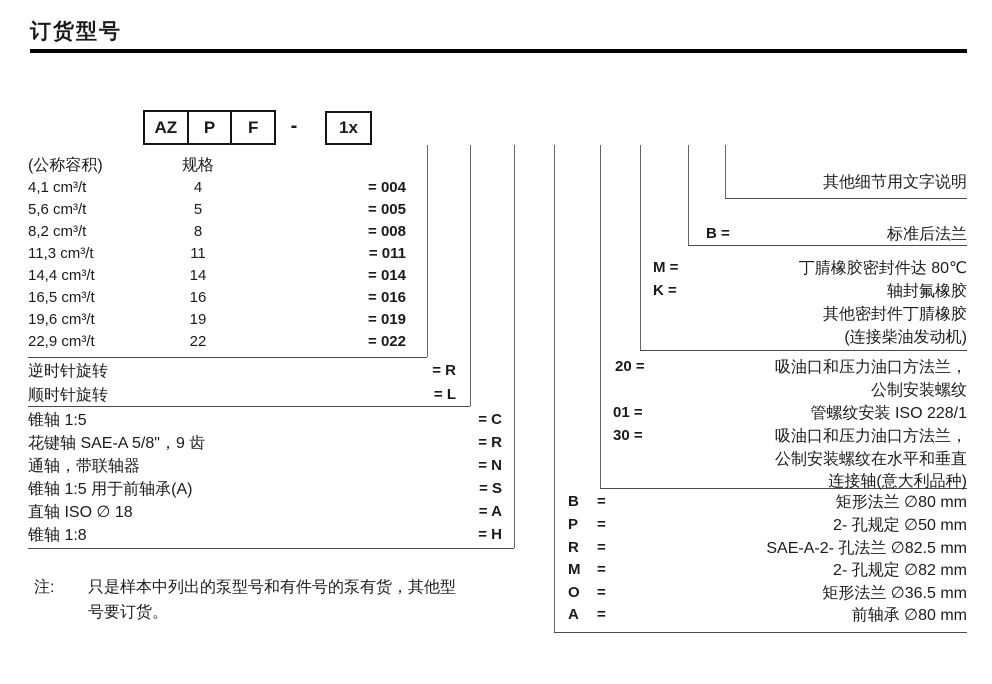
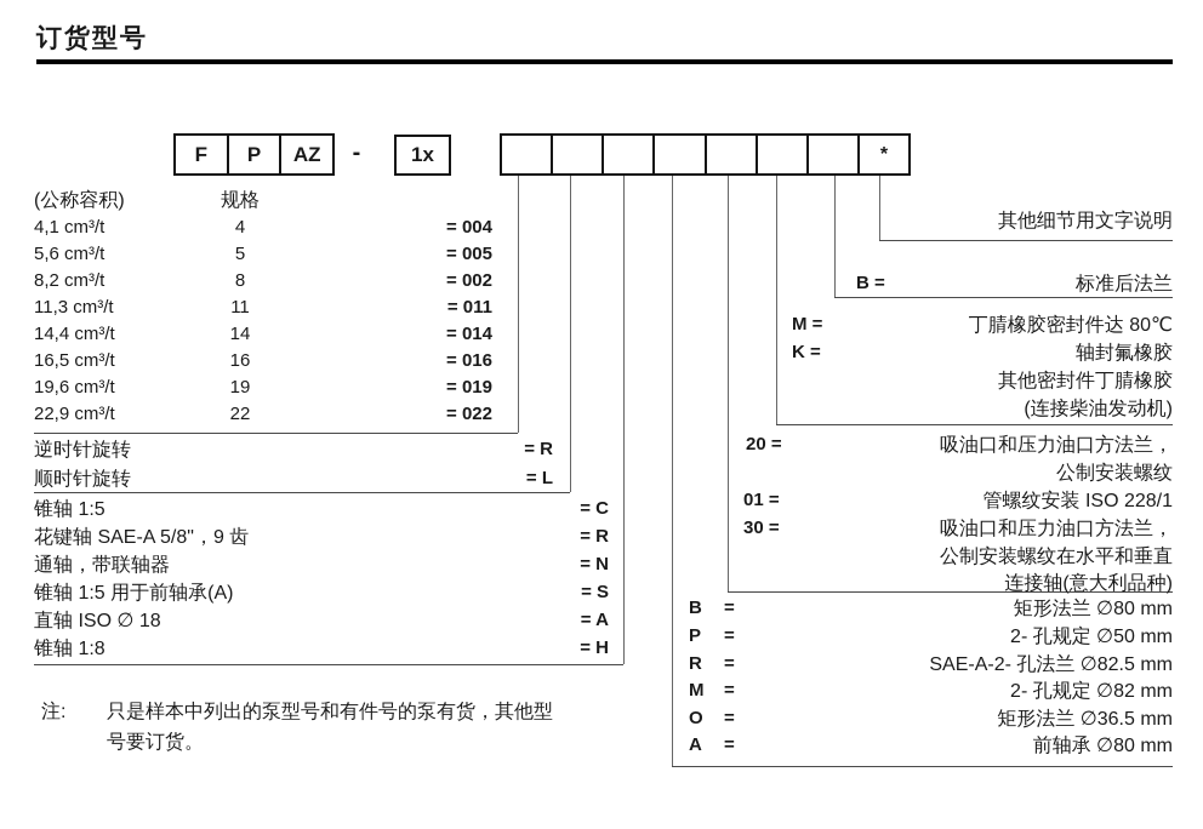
  订货型号
- AZ
+ F
  P
- F
+ AZ
  -
  1x
+ *
  (公称容积)
  规格
  4,1 cm³/t
  4
  = 004
  5,6 cm³/t
  5
  = 005
  8,2 cm³/t
  8
- = 008
+ = 002
  11,3 cm³/t
  11
  = 011
  14,4 cm³/t
  14
  = 014
  16,5 cm³/t
  16
  = 016
  19,6 cm³/t
  19
  = 019
  22,9 cm³/t
  22
  = 022
  逆时针旋转
  = R
  顺时针旋转
  = L
  锥轴 1:5
  = C
  花键轴 SAE-A 5/8"，9 齿
  = R
  通轴，带联轴器
  = N
  锥轴 1:5 用于前轴承(A)
  = S
  直轴 ISO ∅ 18
  = A
  锥轴 1:8
  = H
  其他细节用文字说明
  B =
  标准后法兰
  M =
  丁腈橡胶密封件达 80℃
  K =
  轴封氟橡胶
  其他密封件丁腈橡胶
  (连接柴油发动机)
  20 =
  吸油口和压力油口方法兰，
  公制安装螺纹
  01 =
  管螺纹安装 ISO 228/1
  30 =
  吸油口和压力油口方法兰，
  公制安装螺纹在水平和垂直
  连接轴(意大利品种)
  B
  =
  矩形法兰 ∅80 mm
  P
  =
  2- 孔规定 ∅50 mm
  R
  =
  SAE-A-2- 孔法兰 ∅82.5 mm
  M
  =
  2- 孔规定 ∅82 mm
  O
  =
  矩形法兰 ∅36.5 mm
  A
  =
  前轴承 ∅80 mm
  注:
  只是样本中列出的泵型号和有件号的泵有货，其他型
  号要订货。
